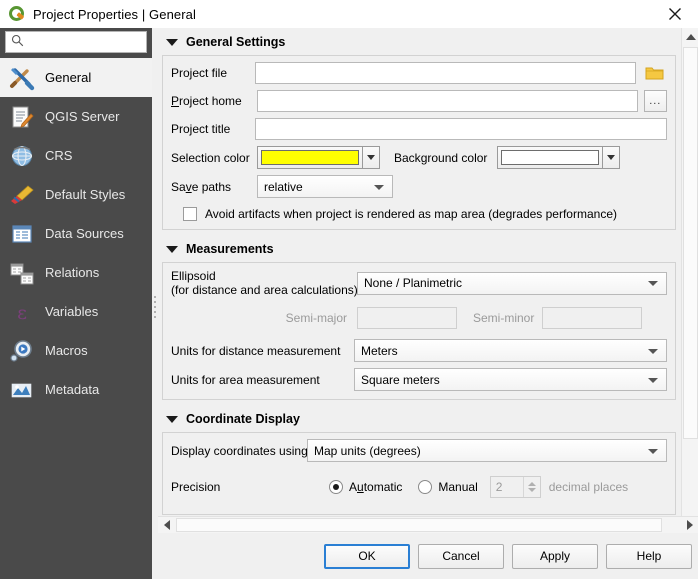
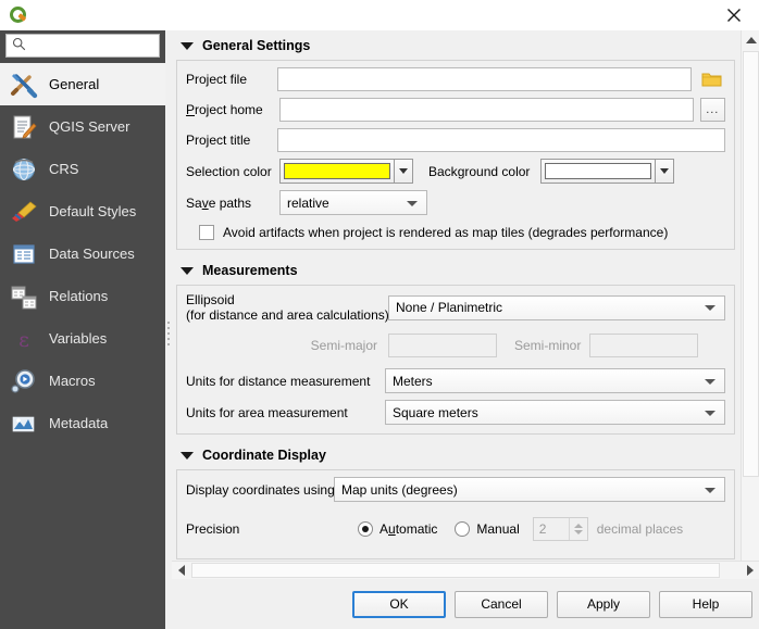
- Project Properties | General
  General
  QGIS Server
  CRS
  Default Styles
  Data Sources
  Relations
  ε
  Variables
  Macros
  Metadata
  General Settings
  Project file
  Project home
  ...
  Project title
  Selection color
  Background color
  Save paths
  relative
- Avoid artifacts when project is rendered as map area (degrades performance)
+ Avoid artifacts when project is rendered as map tiles (degrades performance)
  Measurements
  Ellipsoid
  (for distance and area calculations)
  None / Planimetric
  Semi-major
  Semi-minor
  Units for distance measurement
  Meters
  Units for area measurement
  Square meters
  Coordinate Display
  Display coordinates using
  Map units (degrees)
  Precision
  Automatic
  Manual
  2
  decimal places
  OK
  Cancel
  Apply
  Help
